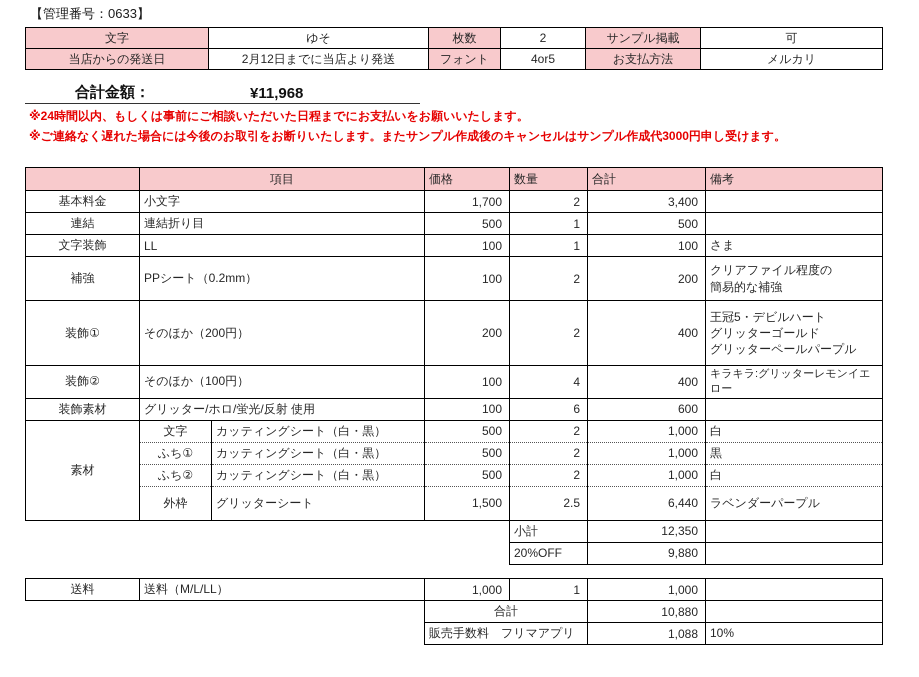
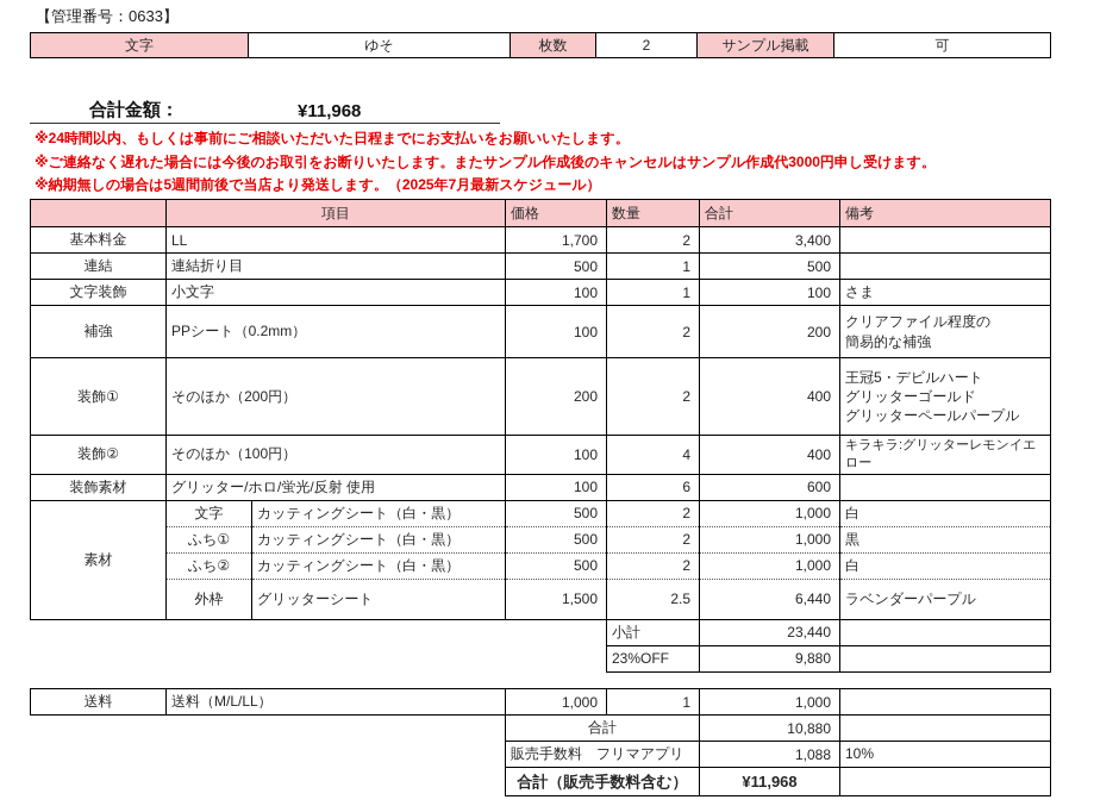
  【管理番号：0633】
  文字	ゆそ	枚数	2	サンプル掲載	可
- 当店からの発送日	2月12日までに当店より発送	フォント	4or5	お支払方法	メルカリ
  合計金額：
  ¥11,968
  ※24時間以内、もしくは事前にご相談いただいた日程までにお支払いをお願いいたします。
  ※ご連絡なく遅れた場合には今後のお取引をお断りいたします。またサンプル作成後のキャンセルはサンプル作成代3000円申し受けます。
+ ※納期無しの場合は5週間前後で当店より発送します。（2025年7月最新スケジュール）
  	項目	価格	数量	合計	備考
- 基本料金	小文字	1,700	2	3,400
+ 基本料金	LL	1,700	2	3,400
  連結	連結折り目	500	1	500
- 文字装飾	LL	100	1	100	さま
+ 文字装飾	小文字	100	1	100	さま
  補強	PPシート（0.2mm）	100	2	200	クリアファイル程度の 簡易的な補強
  装飾①	そのほか（200円）	200	2	400	王冠5・デビルハート グリッターゴールド グリッターペールパープル
  装飾②	そのほか（100円）	100	4	400	キラキラ:グリッターレモンイエロー
  装飾素材	グリッター/ホロ/蛍光/反射 使用	100	6	600
  素材	文字	カッティングシート（白・黒）	500	2	1,000	白
  ふち①	カッティングシート（白・黒）	500	2	1,000	黒
  ふち②	カッティングシート（白・黒）	500	2	1,000	白
  外枠	グリッターシート	1,500	2.5	6,440	ラベンダーパープル
- 	小計	12,350
+ 	小計	23,440
- 	20%OFF	9,880
+ 	23%OFF	9,880
  送料	送料（M/L/LL）	1,000	1	1,000
  	合計	10,880
  	販売手数料 フリマアプリ	1,088	10%
+ 	合計（販売手数料含む）	¥11,968
